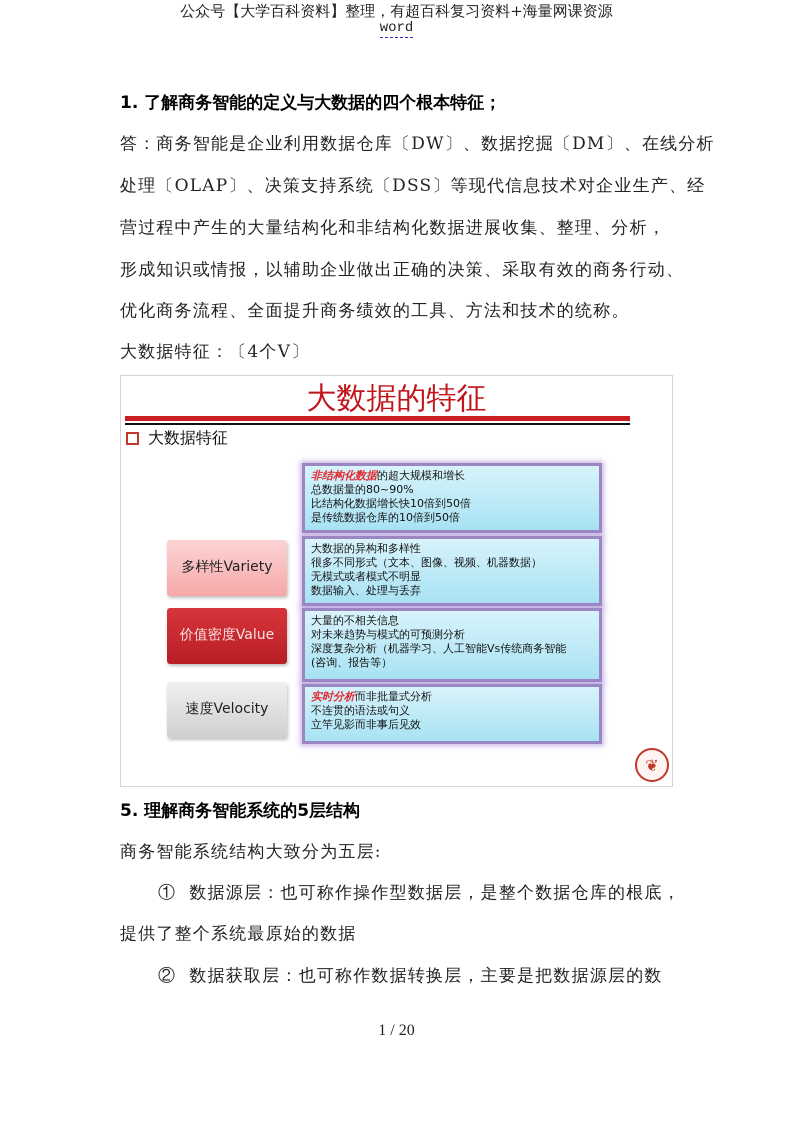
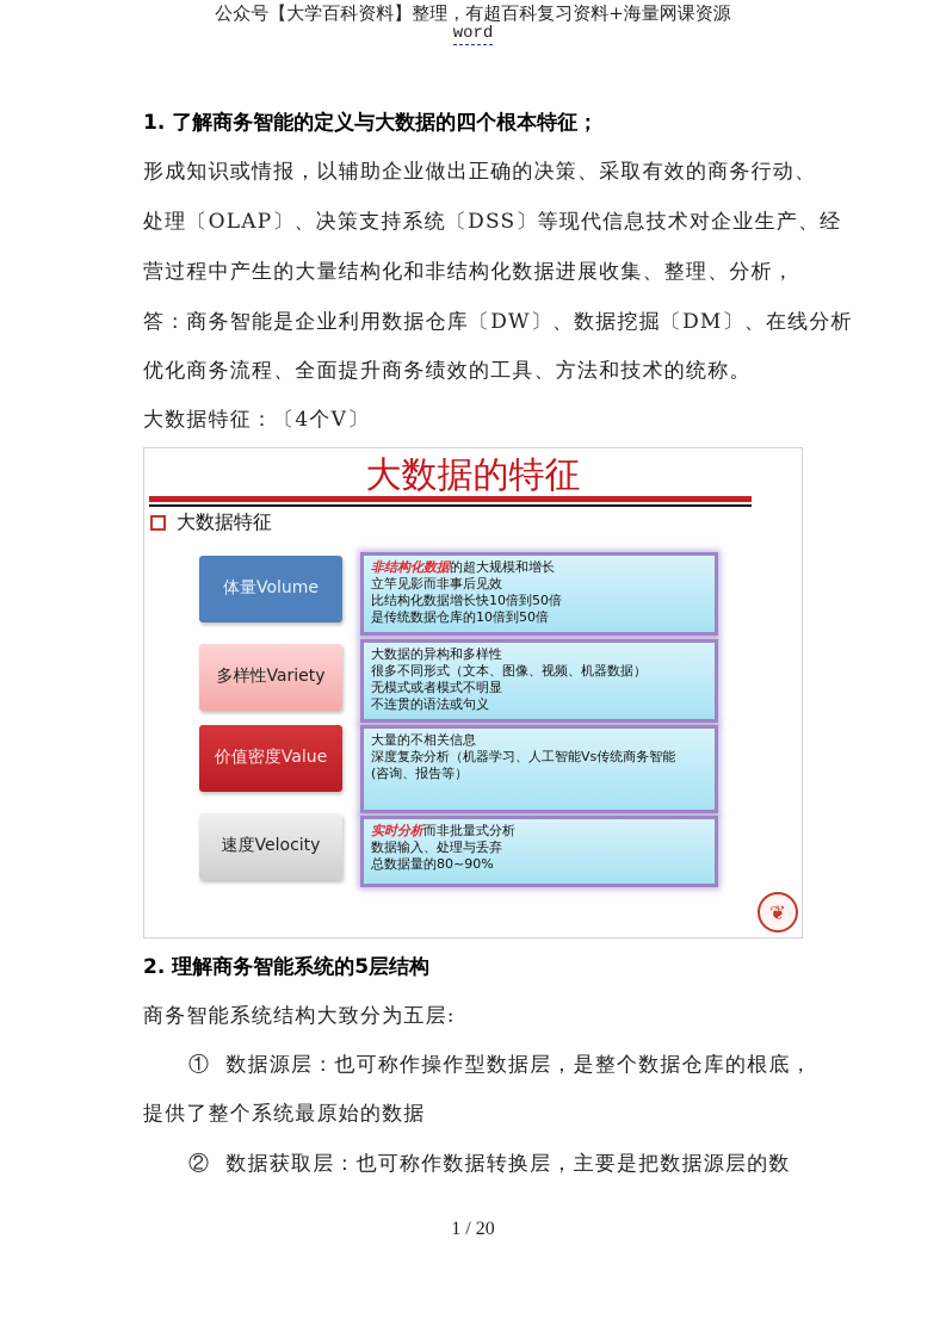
  公众号【大学百科资料】整理，有超百科复习资料+海量网课资源
  word
  1. 了解商务智能的定义与大数据的四个根本特征；
- 答：商务智能是企业利用数据仓库〔DW〕、数据挖掘〔DM〕、在线分析
+ 形成知识或情报，以辅助企业做出正确的决策、采取有效的商务行动、
  处理〔OLAP〕、决策支持系统〔DSS〕等现代信息技术对企业生产、经
  营过程中产生的大量结构化和非结构化数据进展收集、整理、分析，
- 形成知识或情报，以辅助企业做出正确的决策、采取有效的商务行动、
+ 答：商务智能是企业利用数据仓库〔DW〕、数据挖掘〔DM〕、在线分析
  优化商务流程、全面提升商务绩效的工具、方法和技术的统称。
  大数据特征：〔4个V〕
  大数据的特征
  大数据特征
+ 体量Volume
  多样性Variety
  价值密度Value
  速度Velocity
  非结构化数据的超大规模和增长
- 总数据量的80~90%
+ 立竿见影而非事后见效
  比结构化数据增长快10倍到50倍
  是传统数据仓库的10倍到50倍
  大数据的异构和多样性
  很多不同形式（文本、图像、视频、机器数据）
  无模式或者模式不明显
- 数据输入、处理与丢弃
+ 不连贯的语法或句义
  大量的不相关信息
- 对未来趋势与模式的可预测分析
  深度复杂分析（机器学习、人工智能Vs传统商务智能
  (咨询、报告等）
  实时分析而非批量式分析
- 不连贯的语法或句义
+ 数据输入、处理与丢弃
- 立竿见影而非事后见效
+ 总数据量的80~90%
  ❦
- 5. 理解商务智能系统的5层结构
+ 2. 理解商务智能系统的5层结构
  商务智能系统结构大致分为五层:
  ① 数据源层：也可称作操作型数据层，是整个数据仓库的根底，
  提供了整个系统最原始的数据
  ② 数据获取层：也可称作数据转换层，主要是把数据源层的数
  1 / 20
